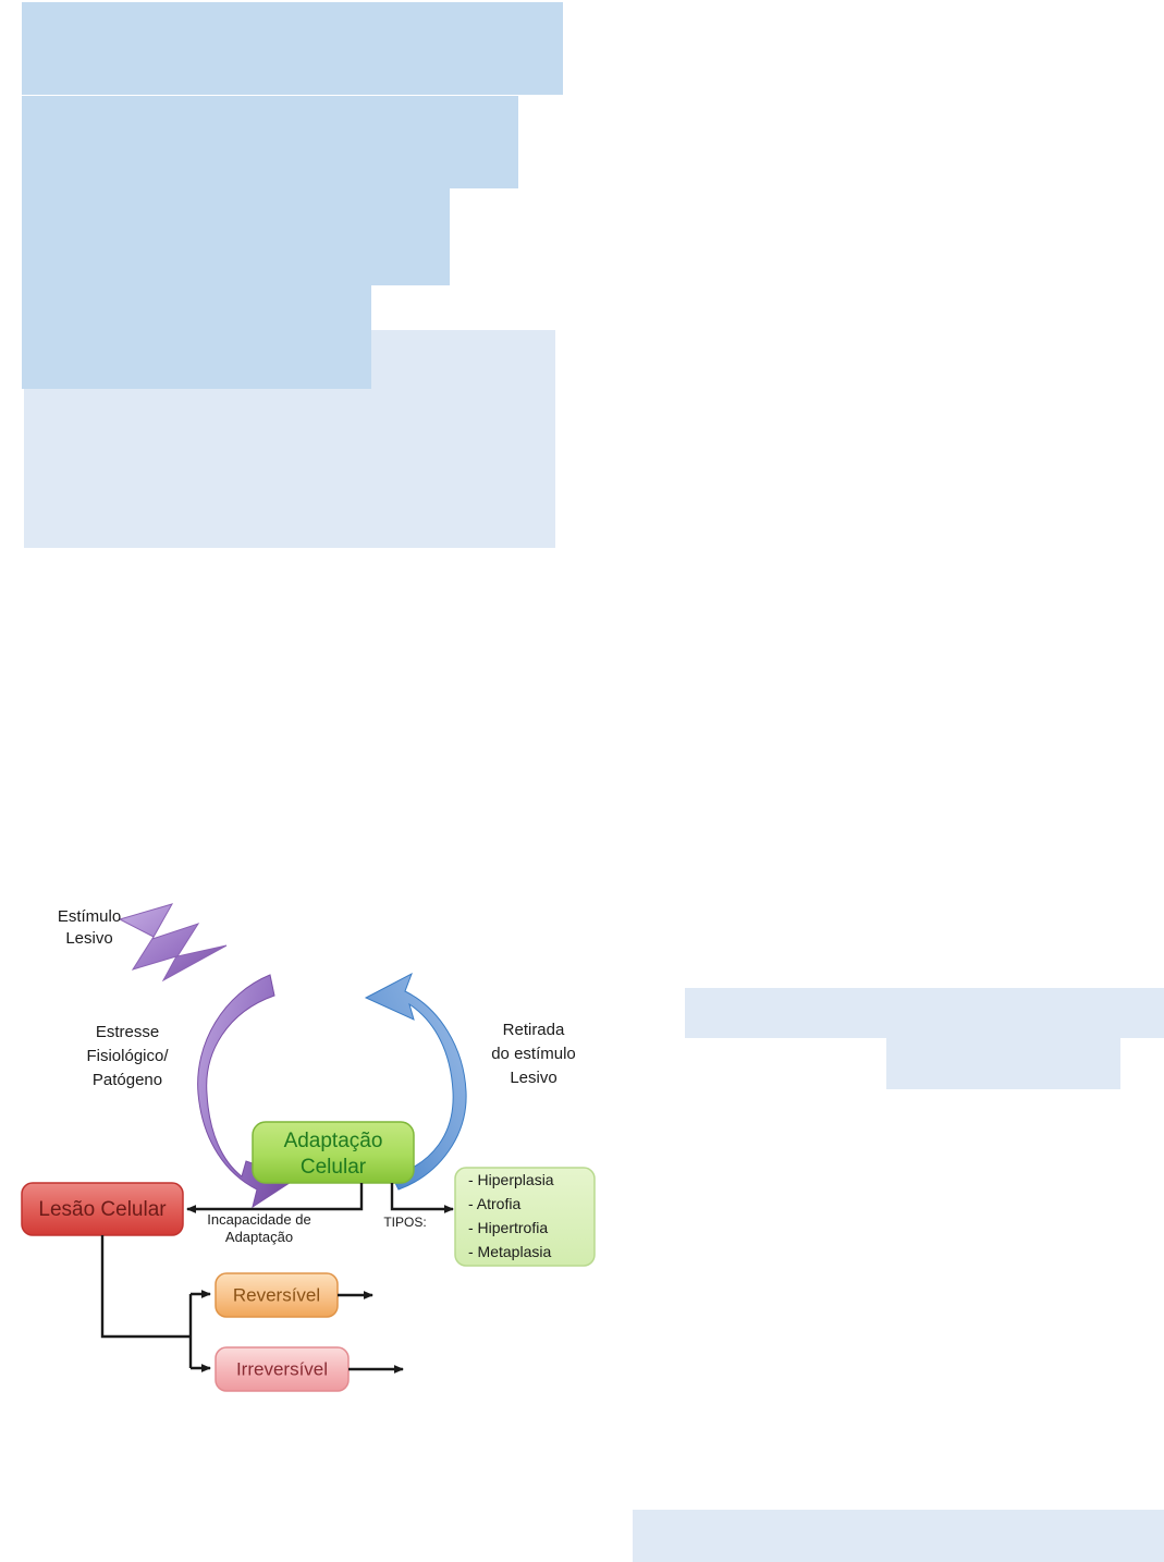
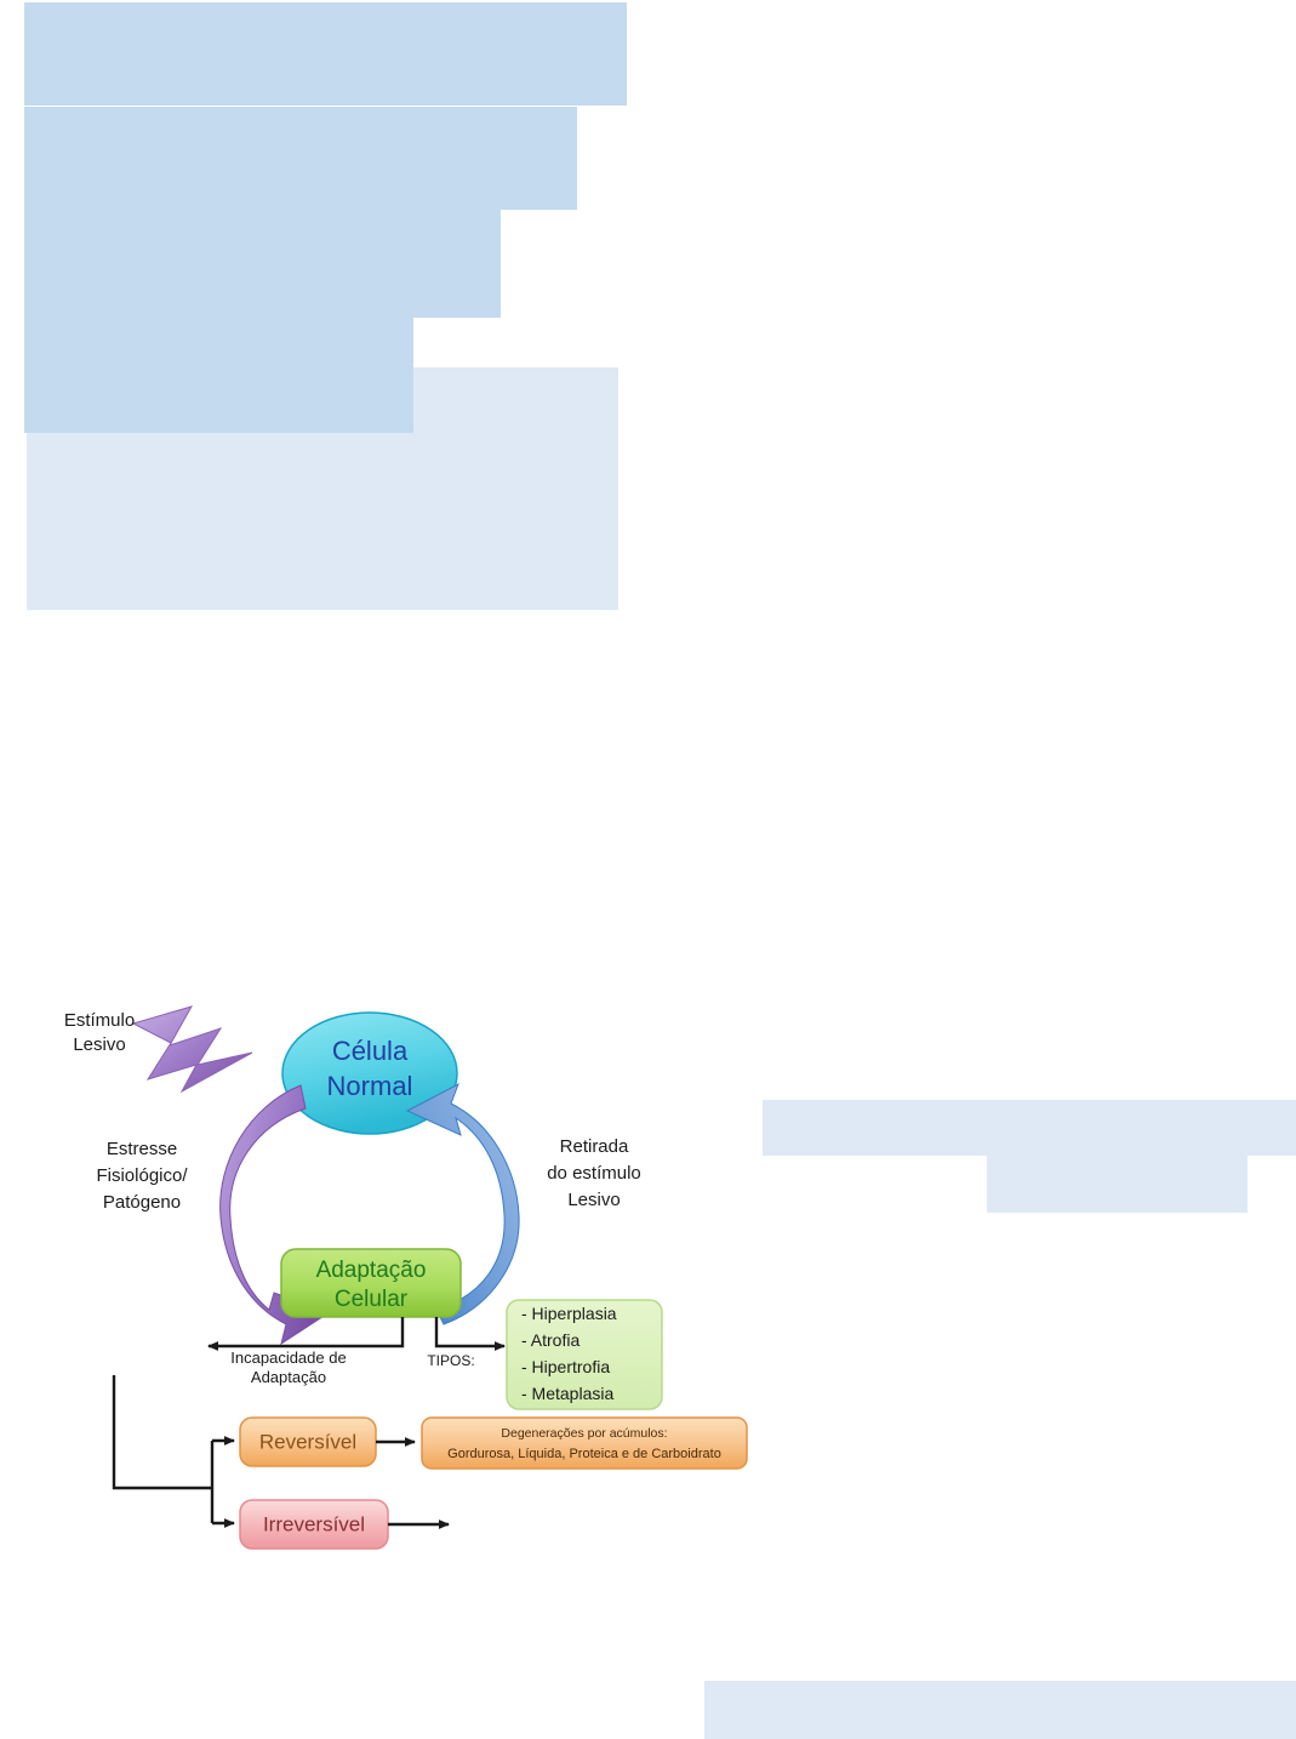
+ Célula
+ Normal
  Adaptação
  Celular
  Incapacidade de
  Adaptação
  TIPOS:
  - Hiperplasia
  - Atrofia
  - Hipertrofia
  - Metaplasia
- Lesão Celular
  Reversível
+ Degenerações por acúmulos:
+ Gordurosa, Líquida, Proteica e de Carboidrato
  Irreversível
  Estímulo
  Lesivo
  Estresse
  Fisiológico/
  Patógeno
  Retirada
  do estímulo
  Lesivo
